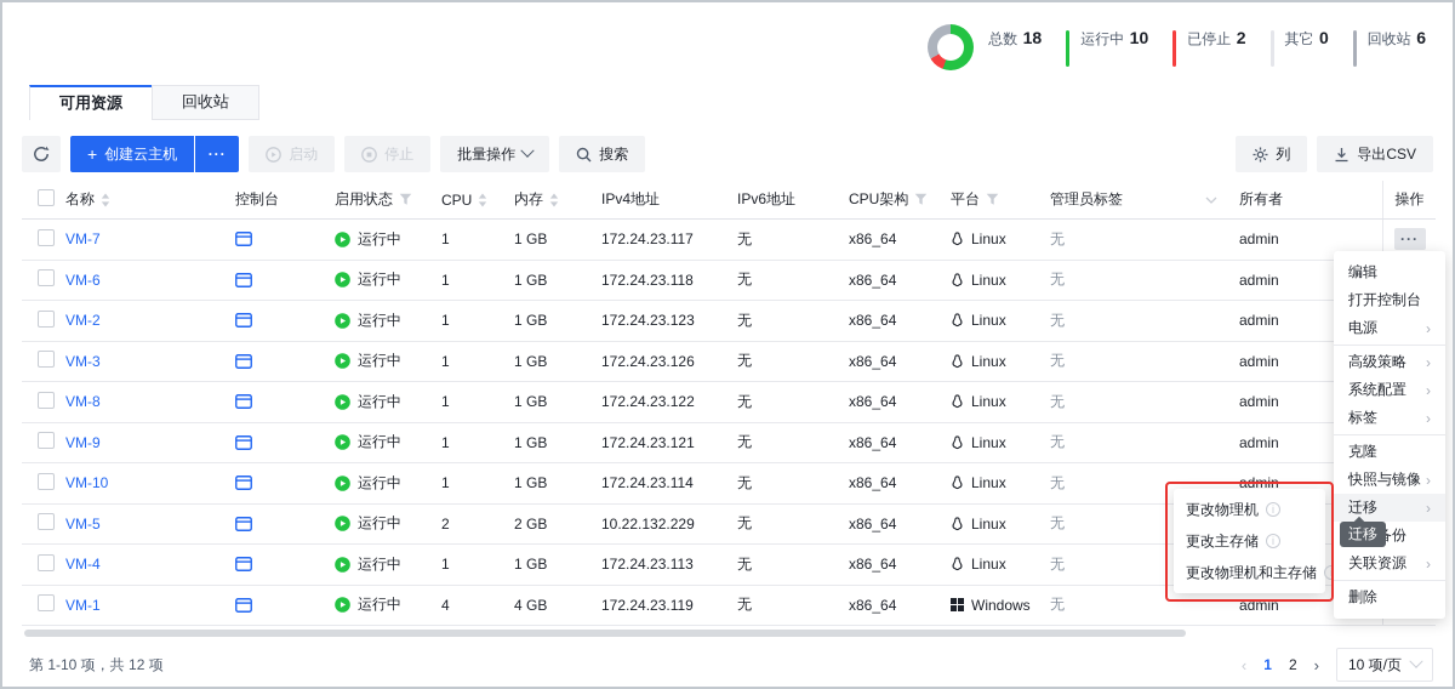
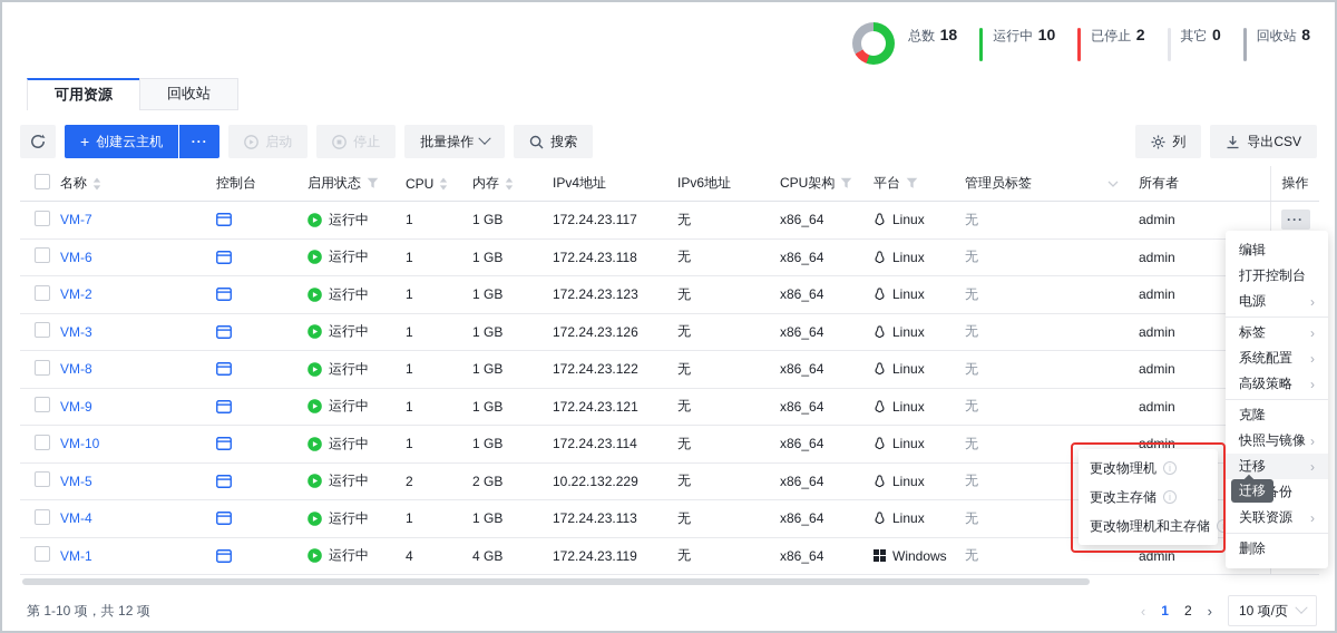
  总数 18
  运行中 10
  已停止 2
  其它 0
- 回收站 6
+ 回收站 8
  可用资源
  回收站
  +
  创建云主机
  ···
  启动
  停止
  批量操作
  搜索
  列
  导出CSV
  名称
  控制台
  启用状态
  CPU
  内存
  IPv4地址
  IPv6地址
  CPU架构
  平台
  管理员标签
  所有者
  操作
  VM-7
  运行中
  1
  1 GB
  172.24.23.117
  无
  x86_64
  Linux
  无
  admin
  ···
  VM-6
  运行中
  1
  1 GB
  172.24.23.118
  无
  x86_64
  Linux
  无
  admin
  VM-2
  运行中
  1
  1 GB
  172.24.23.123
  无
  x86_64
  Linux
  无
  admin
  VM-3
  运行中
  1
  1 GB
  172.24.23.126
  无
  x86_64
  Linux
  无
  admin
  VM-8
  运行中
  1
  1 GB
  172.24.23.122
  无
  x86_64
  Linux
  无
  admin
  VM-9
  运行中
  1
  1 GB
  172.24.23.121
  无
  x86_64
  Linux
  无
  admin
  VM-10
  运行中
  1
  1 GB
  172.24.23.114
  无
  x86_64
  Linux
  无
  admin
  VM-5
  运行中
  2
  2 GB
  10.22.132.229
  无
  x86_64
  Linux
  无
  VM-4
  运行中
  1
  1 GB
  172.24.23.113
  无
  x86_64
  Linux
  无
  VM-1
  运行中
  4
  4 GB
  172.24.23.119
  无
  x86_64
  Windows
  无
  admin
  第 1-10 项，共 12 项
  ‹
  1
  2
  ›
  10 项/页
  编辑
  打开控制台
  电源
  ›
- 高级策略
+ 标签
  ›
  系统配置
  ›
- 标签
+ 高级策略
  ›
  克隆
  快照与镜像
  ›
  迁移
  ›
  关联资源
  ›
  删除
  更改物理机
  i
  更改主存储
  i
  更改物理机和主存储
  i
  迁移
